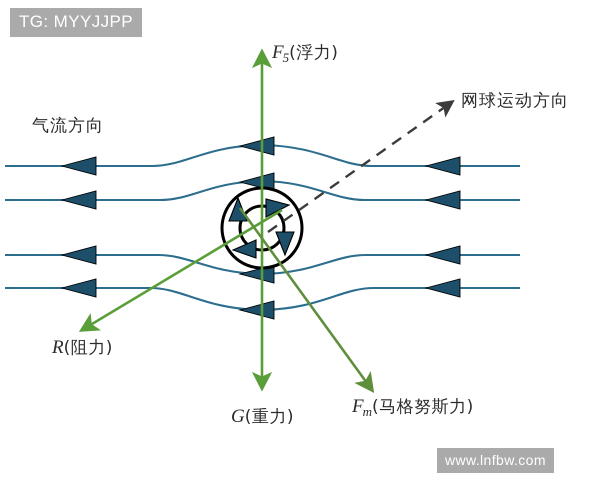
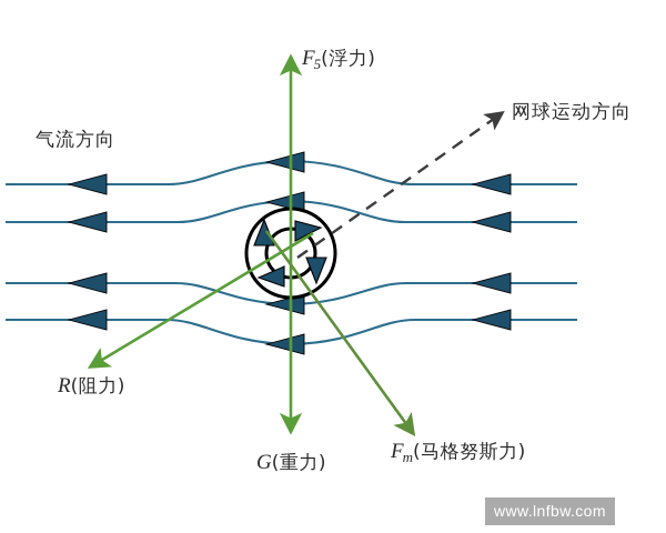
  气流方向
  网球运动方向
  F5(浮力)
  R(阻力)
  G(重力)
  Fm(马格努斯力)
- TG: MYYJJPP
  www.lnfbw.com
